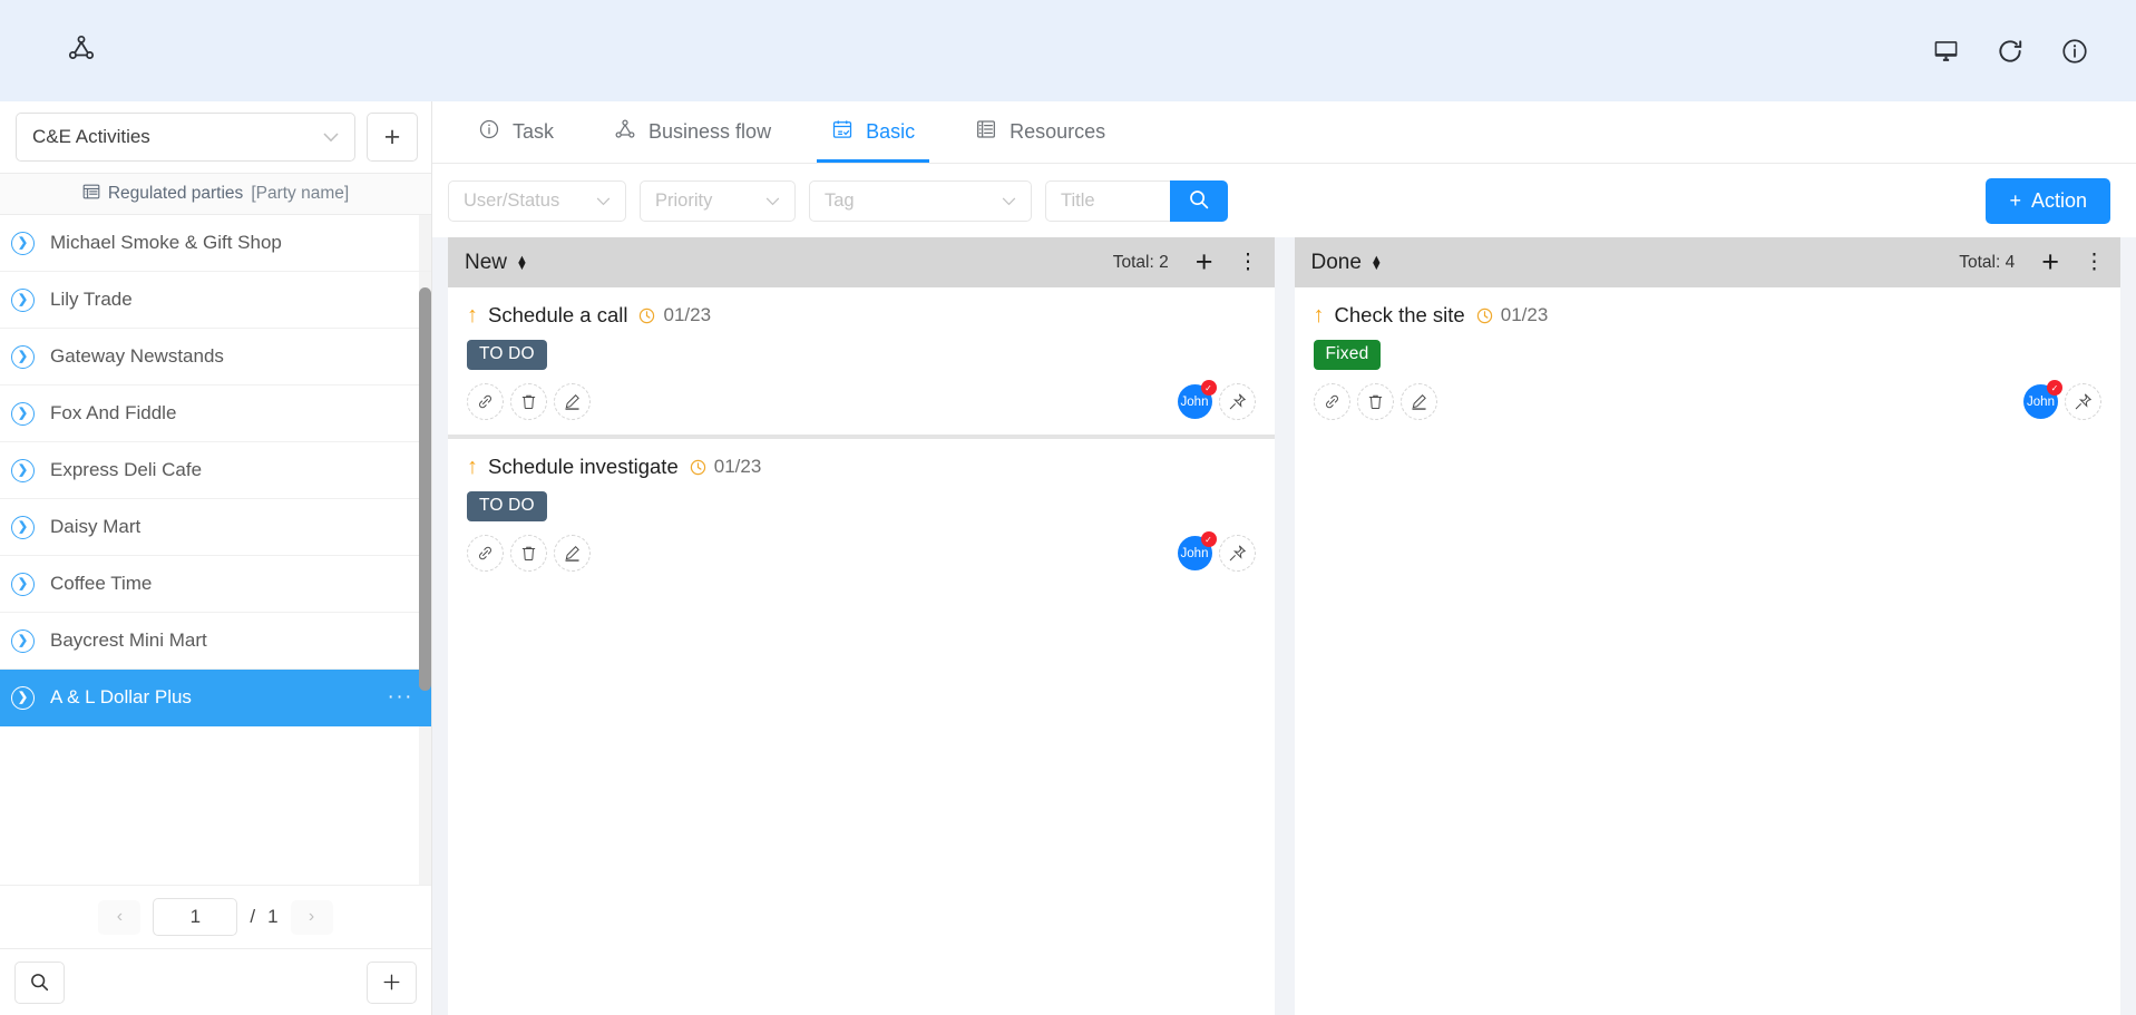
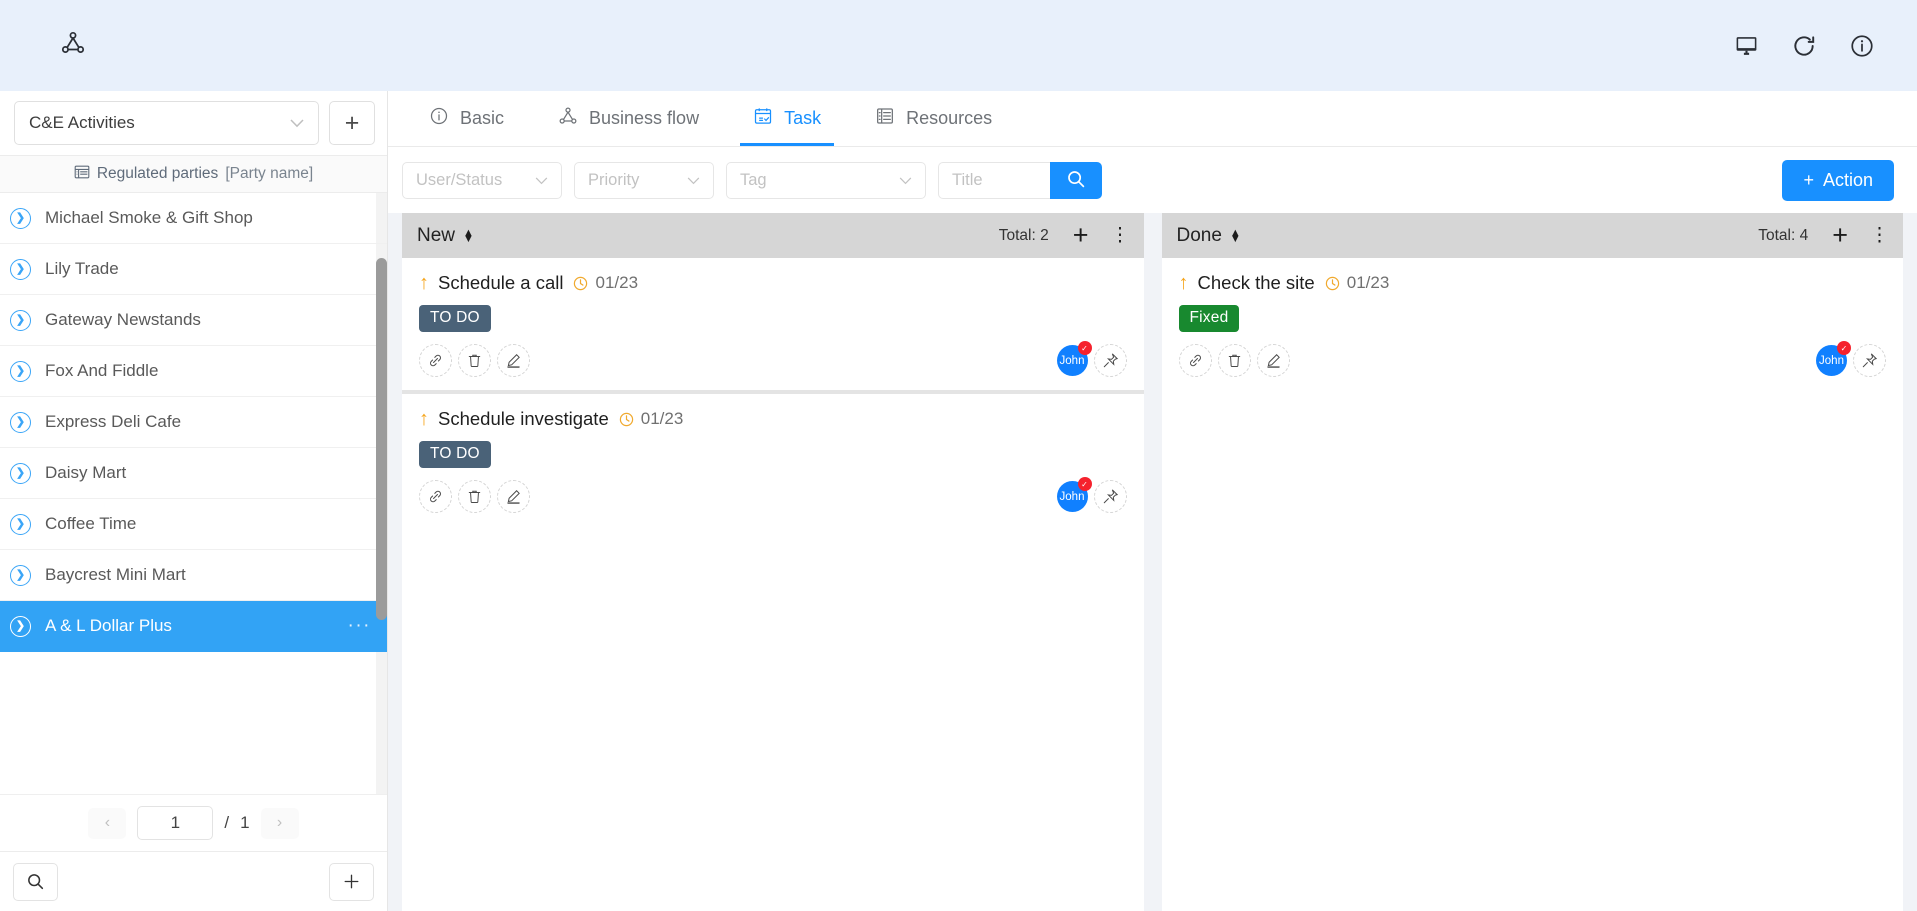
  C&E Activities
  +
  Regulated parties
  [Party name]
  ❯
  Michael Smoke & Gift Shop
  ❯
  Lily Trade
  ❯
  Gateway Newstands
  ❯
  Fox And Fiddle
  ❯
  Express Deli Cafe
  ❯
  Daisy Mart
  ❯
  Coffee Time
  ❯
  Baycrest Mini Mart
  ❯
  A & L Dollar Plus
  ···
  ‹
  1
  /
  1
  ›
- Task
+ Basic
  Business flow
- Basic
+ Task
  Resources
  User/Status
  Priority
  Tag
  Title
  +
  Action
  New
  ▲
  ▼
  Total: 2
  +
  ⋮
  ↑
  Schedule a call
  01/23
  TO DO
  John
  ✓
  ↑
  Schedule investigate
  01/23
  TO DO
  John
  ✓
  Done
  ▲
  ▼
  Total: 4
  +
  ⋮
  ↑
  Check the site
  01/23
  Fixed
  John
  ✓
